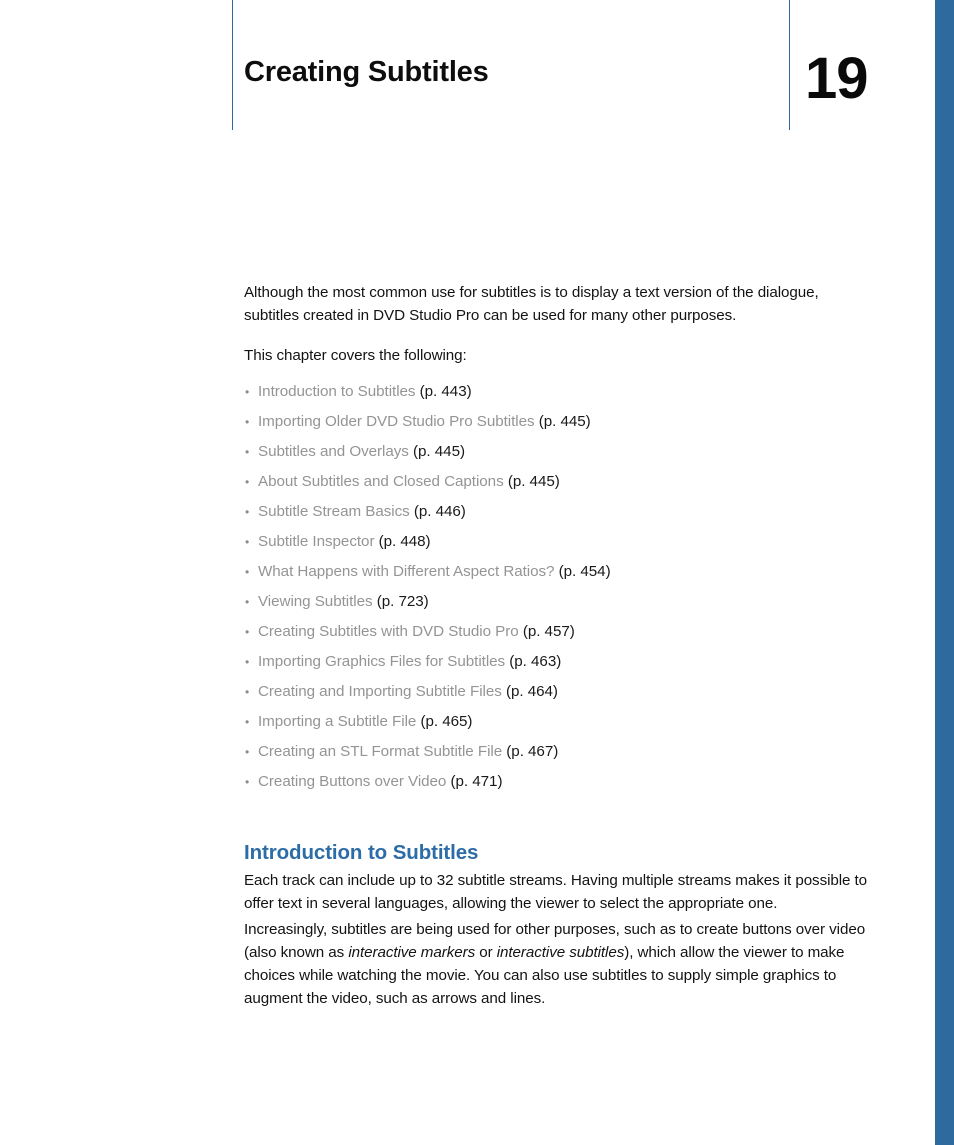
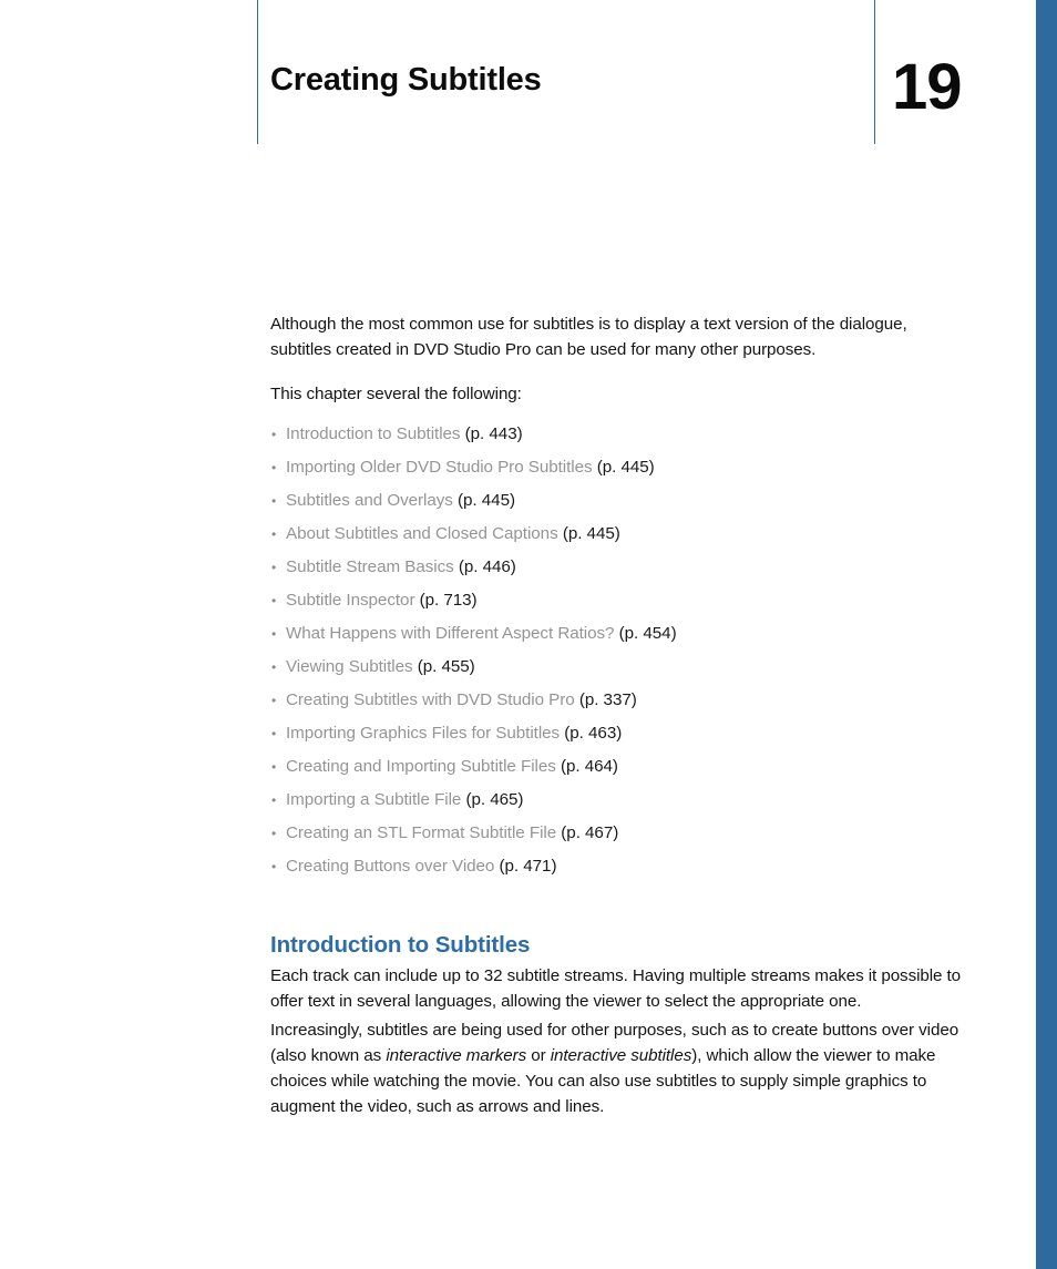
  Creating Subtitles
  19
  Although the most common use for subtitles is to display a text version of the dialogue, subtitles created in DVD Studio Pro can be used for many other purposes.
- This chapter covers the following:
+ This chapter several the following:
  Introduction to Subtitles (p. 443)
  Importing Older DVD Studio Pro Subtitles (p. 445)
  Subtitles and Overlays (p. 445)
  About Subtitles and Closed Captions (p. 445)
  Subtitle Stream Basics (p. 446)
- Subtitle Inspector (p. 448)
+ Subtitle Inspector (p. 713)
  What Happens with Different Aspect Ratios? (p. 454)
- Viewing Subtitles (p. 723)
+ Viewing Subtitles (p. 455)
- Creating Subtitles with DVD Studio Pro (p. 457)
+ Creating Subtitles with DVD Studio Pro (p. 337)
  Importing Graphics Files for Subtitles (p. 463)
  Creating and Importing Subtitle Files (p. 464)
  Importing a Subtitle File (p. 465)
  Creating an STL Format Subtitle File (p. 467)
  Creating Buttons over Video (p. 471)
  Introduction to Subtitles
  Each track can include up to 32 subtitle streams. Having multiple streams makes it possible to offer text in several languages, allowing the viewer to select the appropriate one.
  Increasingly, subtitles are being used for other purposes, such as to create buttons over video (also known as interactive markers or interactive subtitles), which allow the viewer to make choices while watching the movie. You can also use subtitles to supply simple graphics to augment the video, such as arrows and lines.
